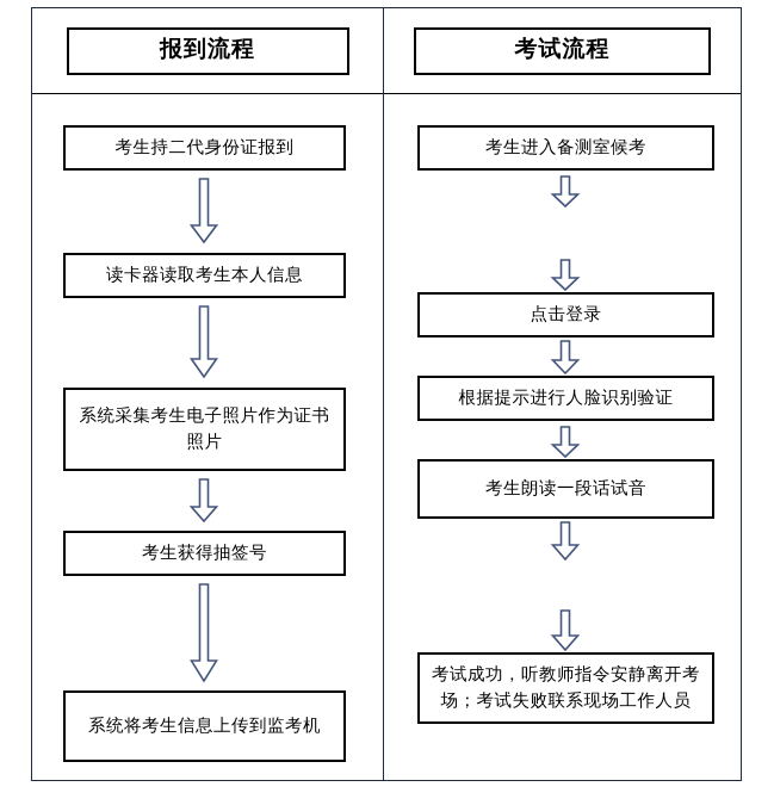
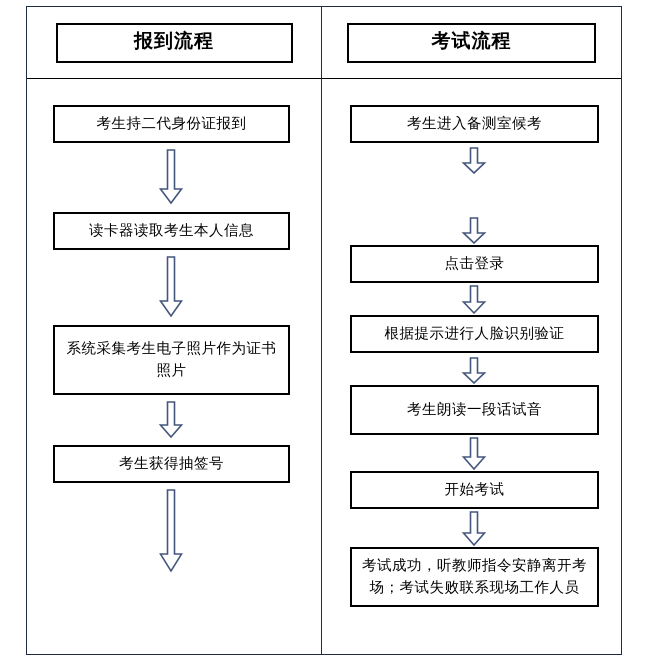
  报到流程
  考生持二代身份证报到
  读卡器读取考生本人信息
  系统采集考生电子照片作为证书照片
  考生获得抽签号
- 系统将考生信息上传到监考机
  考试流程
  考生进入备测室候考
  点击登录
  根据提示进行人脸识别验证
  考生朗读一段话试音
+ 开始考试
  考试成功，听教师指令安静离开考场；考试失败联系现场工作人员
